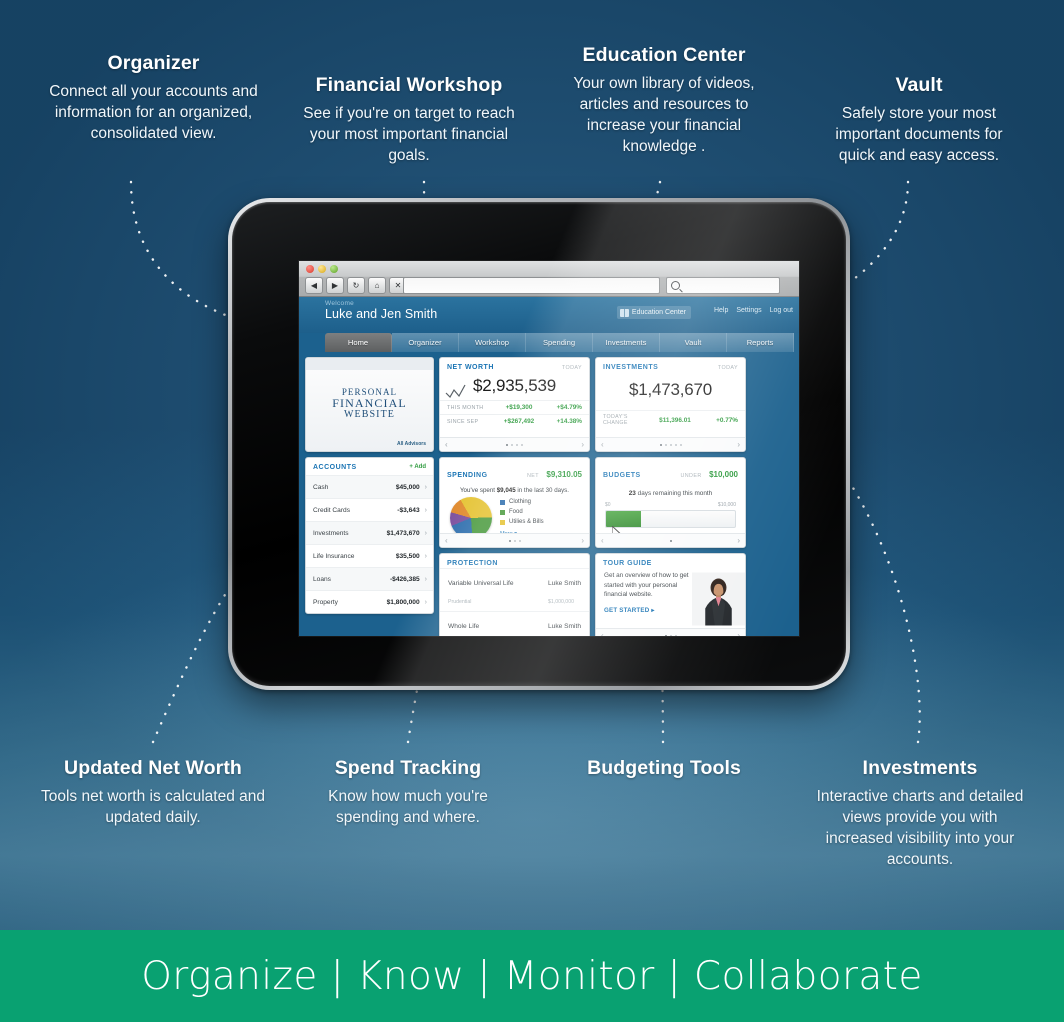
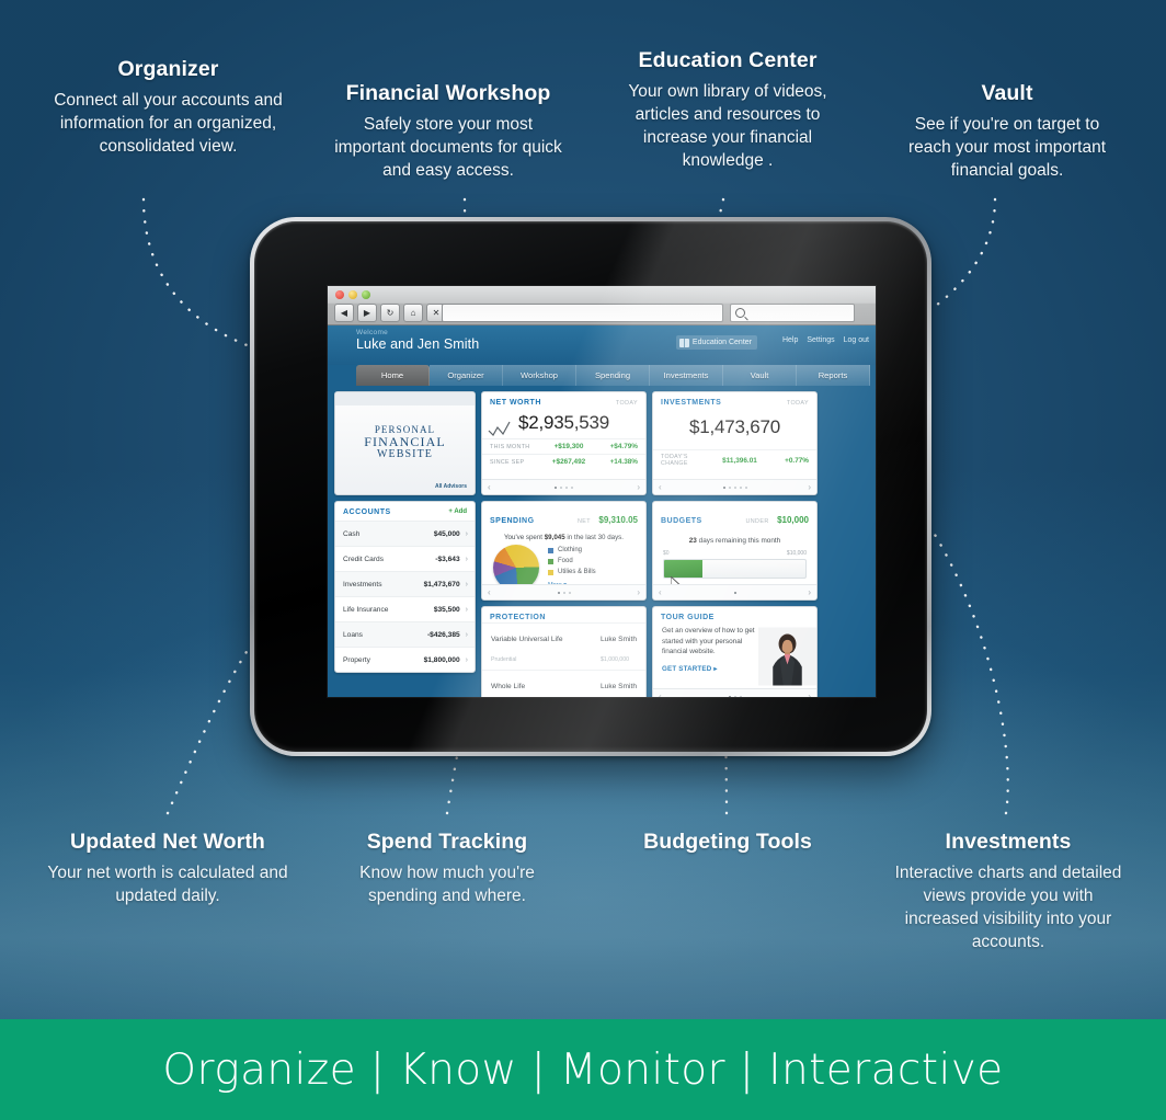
  Organizer
  Connect all your accounts and information for an organized, consolidated view.
  Financial Workshop
- See if you're on target to reach your most important financial goals.
+ Safely store your most important documents for quick and easy access.
  Education Center
  Your own library of videos, articles and resources to increase your financial knowledge .
  Vault
- Safely store your most important documents for quick and easy access.
+ See if you're on target to reach your most important financial goals.
  Updated Net Worth
- Tools net worth is calculated and updated daily.
+ Your net worth is calculated and updated daily.
  Spend Tracking
  Know how much you're spending and where.
  Budgeting Tools
  Investments
  Interactive charts and detailed views provide you with increased visibility into your accounts.
- Organize | Know | Monitor | Collaborate
+ Organize | Know | Monitor | Interactive
